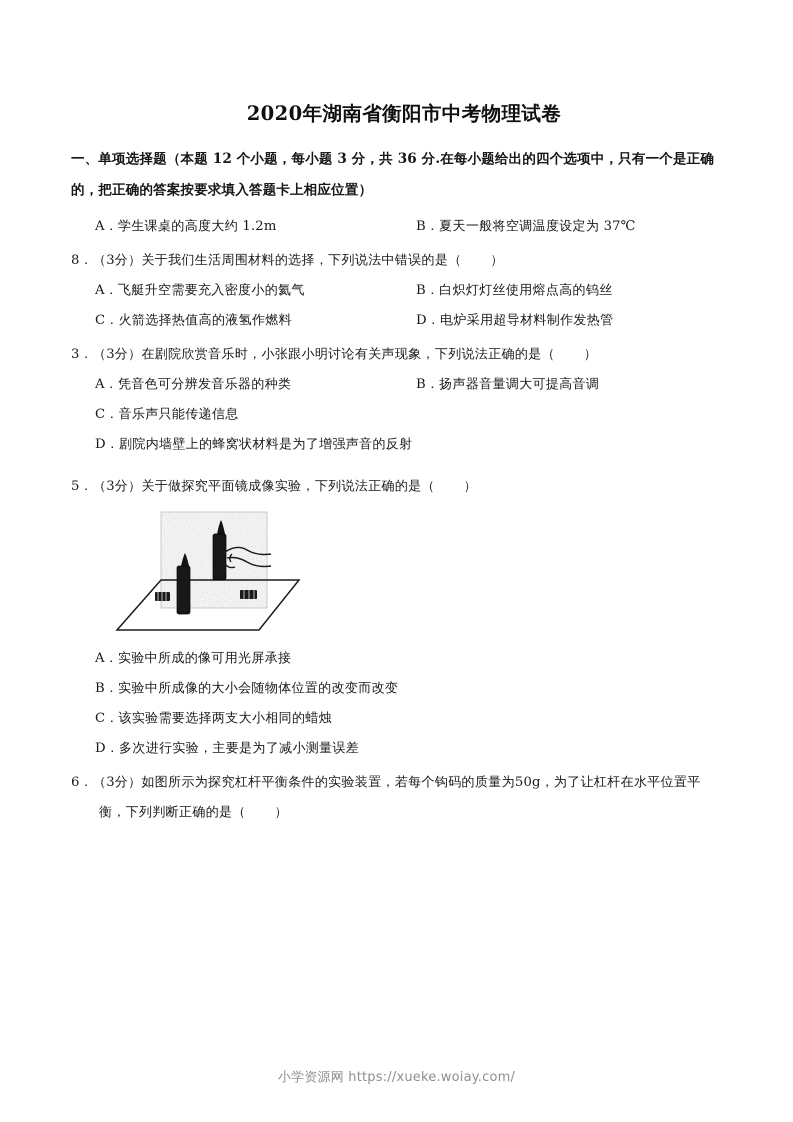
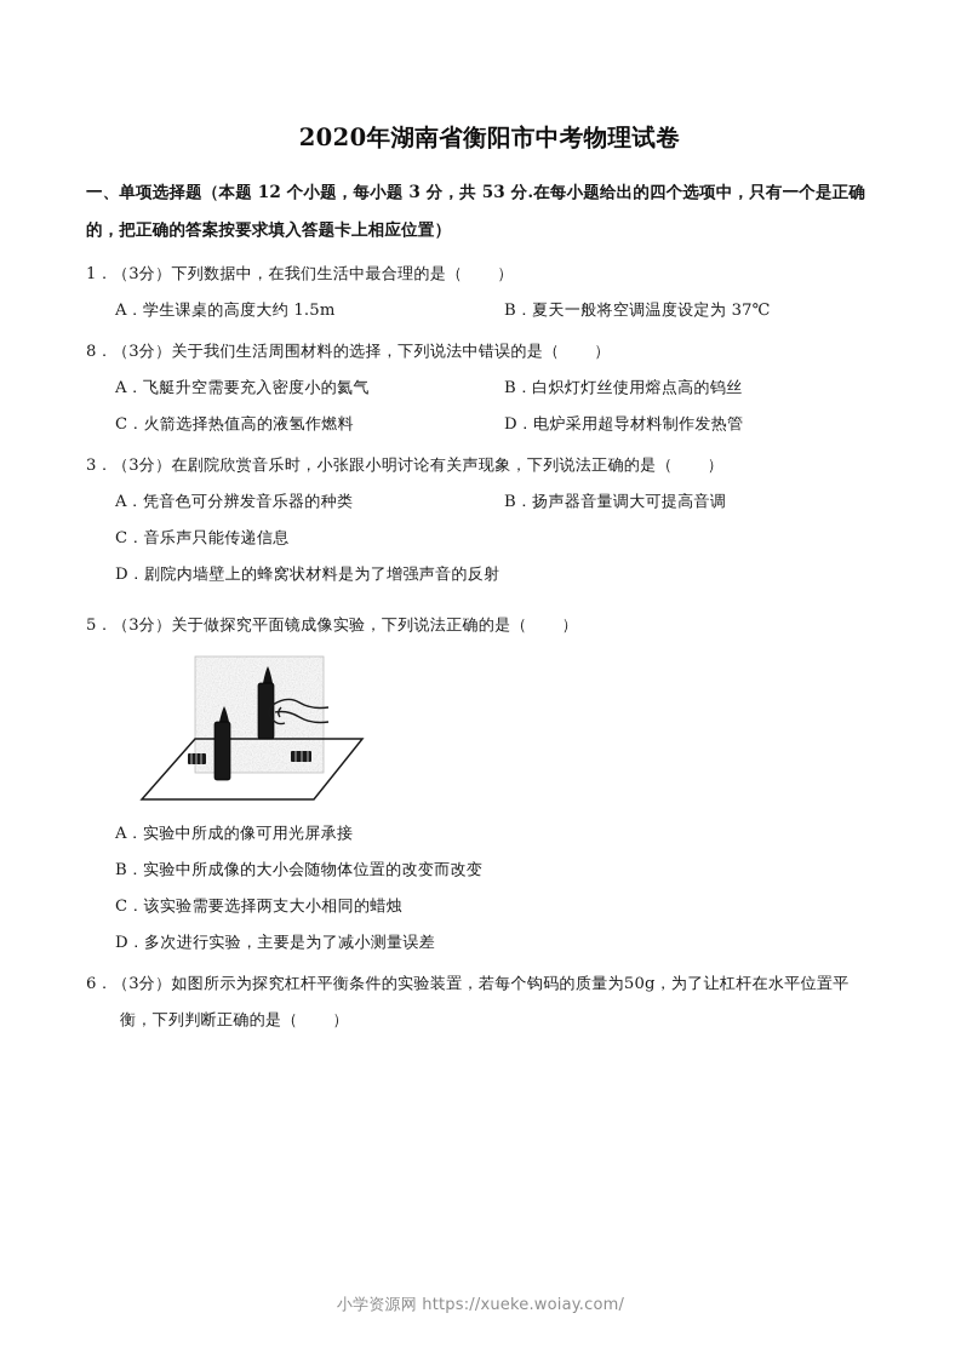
  2020年湖南省衡阳市中考物理试卷
- 一、单项选择题（本题 12 个小题，每小题 3 分，共 36 分.在每小题给出的四个选项中，只有一个是正确的，把正确的答案按要求填入答题卡上相应位置）
+ 一、单项选择题（本题 12 个小题，每小题 3 分，共 53 分.在每小题给出的四个选项中，只有一个是正确的，把正确的答案按要求填入答题卡上相应位置）
+ 1．（3分）下列数据中，在我们生活中最合理的是（ ）
- A．学生课桌的高度大约 1.2m
+ A．学生课桌的高度大约 1.5m
  B．夏天一般将空调温度设定为 37℃
  8．（3分）关于我们生活周围材料的选择，下列说法中错误的是（ ）
  A．飞艇升空需要充入密度小的氦气
  B．白炽灯灯丝使用熔点高的钨丝
  C．火箭选择热值高的液氢作燃料
  D．电炉采用超导材料制作发热管
  3．（3分）在剧院欣赏音乐时，小张跟小明讨论有关声现象，下列说法正确的是（ ）
  A．凭音色可分辨发音乐器的种类
  B．扬声器音量调大可提高音调
  C．音乐声只能传递信息
  D．剧院内墙壁上的蜂窝状材料是为了增强声音的反射
  5．（3分）关于做探究平面镜成像实验，下列说法正确的是（ ）
  A．实验中所成的像可用光屏承接
  B．实验中所成像的大小会随物体位置的改变而改变
  C．该实验需要选择两支大小相同的蜡烛
  D．多次进行实验，主要是为了减小测量误差
  6．（3分）如图所示为探究杠杆平衡条件的实验装置，若每个钩码的质量为50g，为了让杠杆在水平位置平
  衡，下列判断正确的是（ ）
  小学资源网 https://xueke.woiay.com/
